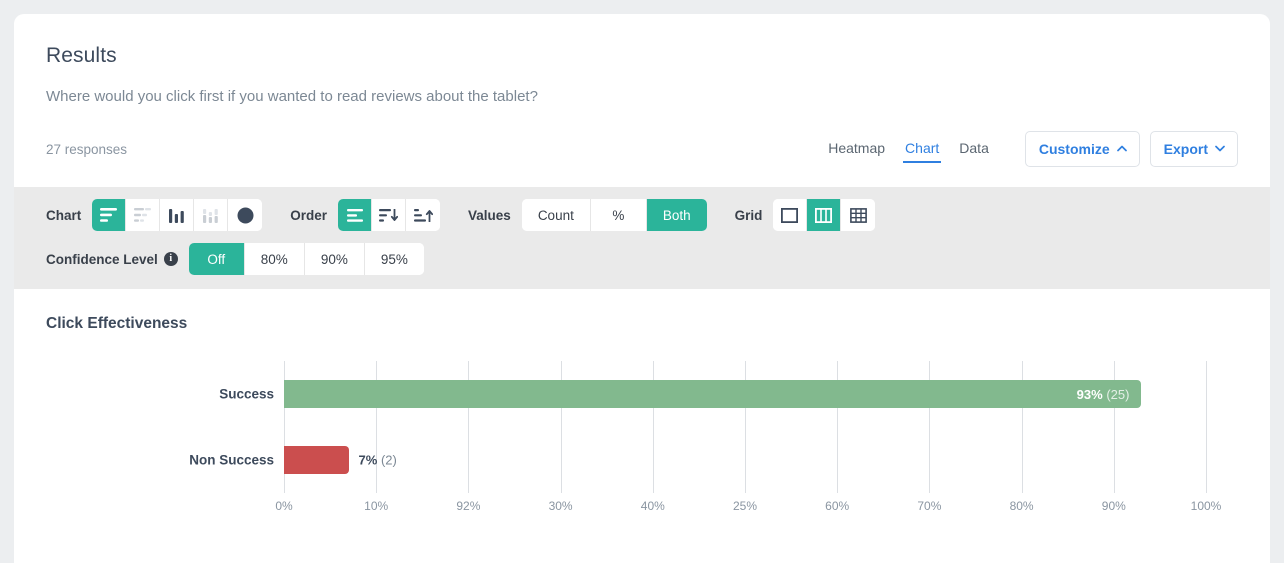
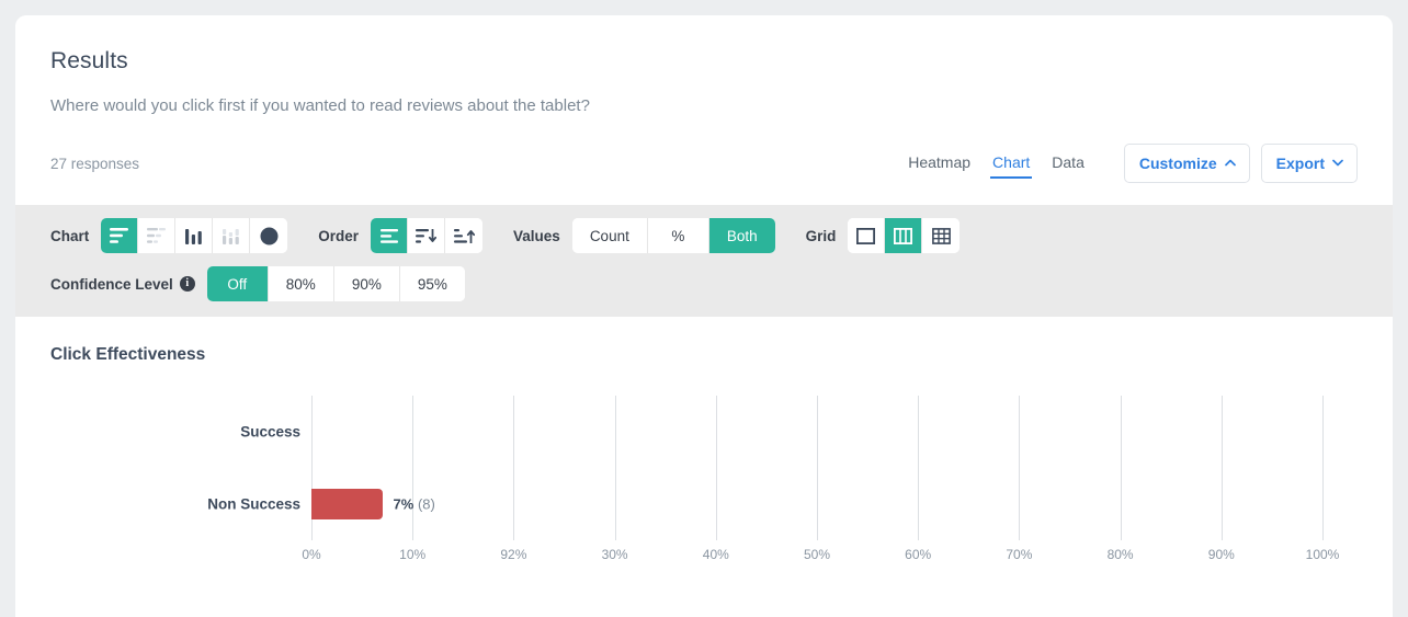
  Results
  Where would you click first if you wanted to read reviews about the tablet?
  27 responses
  Heatmap
  Chart
  Data
  Customize
  Export
  Chart
  Order
  Values
  Count
  %
  Both
  Grid
  Confidence Level
  i
  Off
  80%
  90%
  95%
  Click Effectiveness
  Success
- 93% (25)
  Non Success
- 7% (2)
+ 7% (8)
  0%
  10%
  92%
  30%
  40%
- 25%
+ 50%
  60%
  70%
  80%
  90%
  100%
